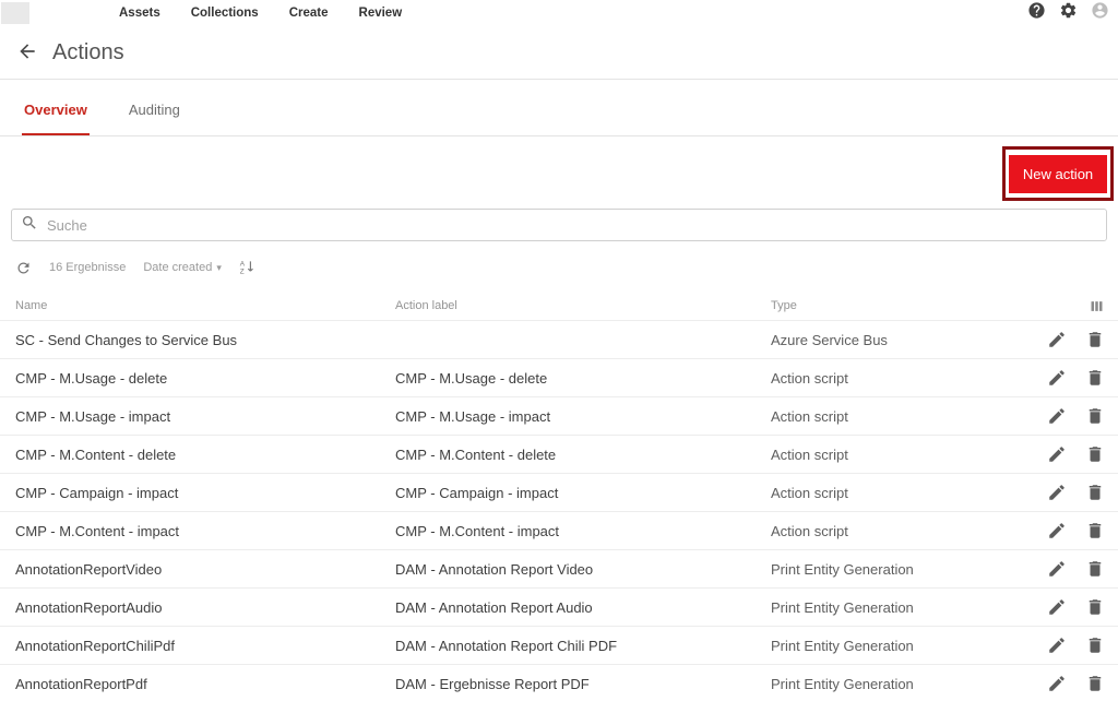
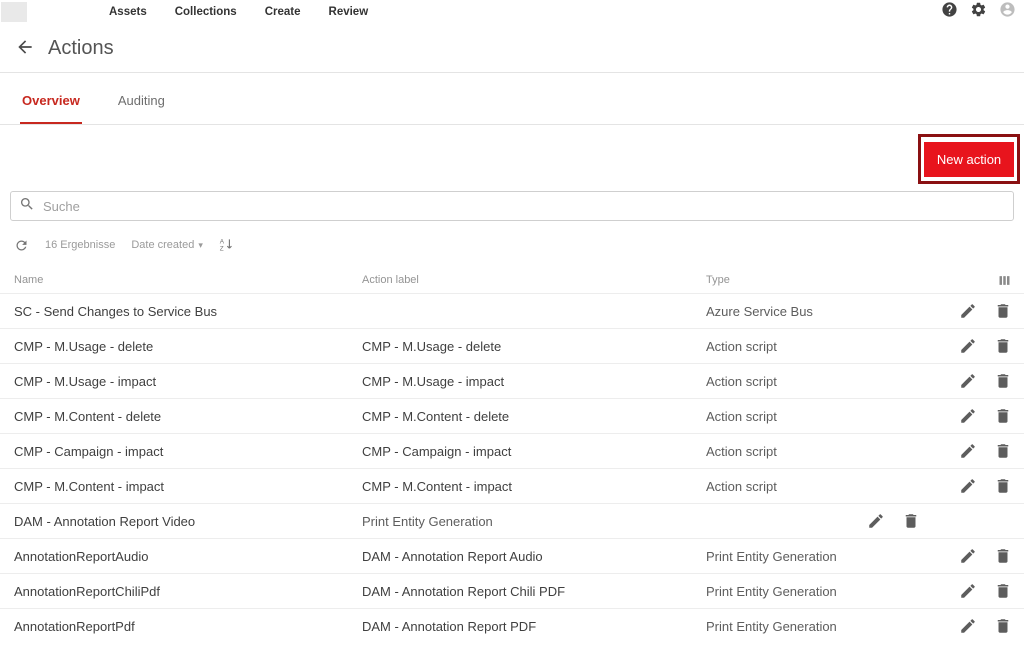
  Assets
  Collections
  Create
  Review
  Actions
  Overview
  Auditing
  New action
  Suche
  16 Ergebnisse
  Date created
  ▾
  Name
  Action label
  Type
  SC - Send Changes to Service Bus
  Azure Service Bus
  CMP - M.Usage - delete
  CMP - M.Usage - delete
  Action script
  CMP - M.Usage - impact
  CMP - M.Usage - impact
  Action script
  CMP - M.Content - delete
  CMP - M.Content - delete
  Action script
  CMP - Campaign - impact
  CMP - Campaign - impact
  Action script
  CMP - M.Content - impact
  CMP - M.Content - impact
  Action script
- AnnotationReportVideo
  DAM - Annotation Report Video
  Print Entity Generation
  AnnotationReportAudio
  DAM - Annotation Report Audio
  Print Entity Generation
  AnnotationReportChiliPdf
  DAM - Annotation Report Chili PDF
  Print Entity Generation
  AnnotationReportPdf
- DAM - Ergebnisse Report PDF
+ DAM - Annotation Report PDF
  Print Entity Generation
